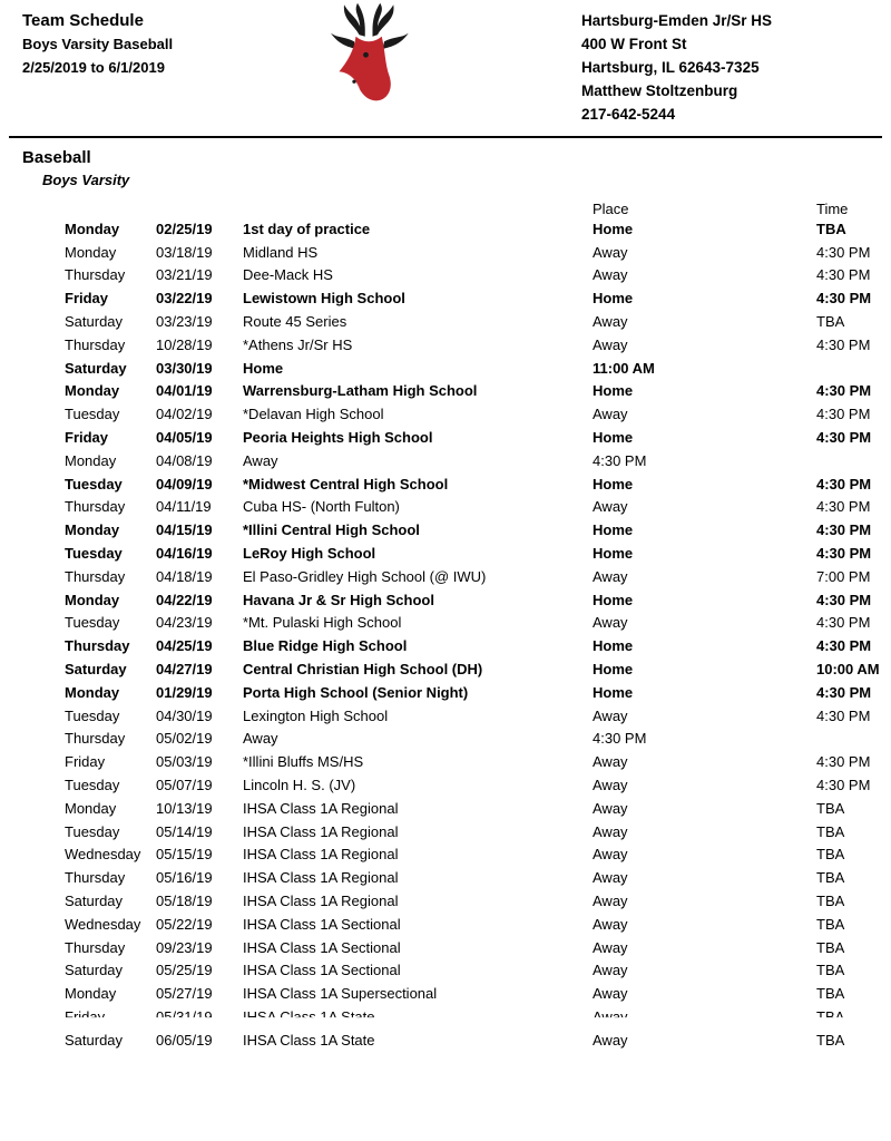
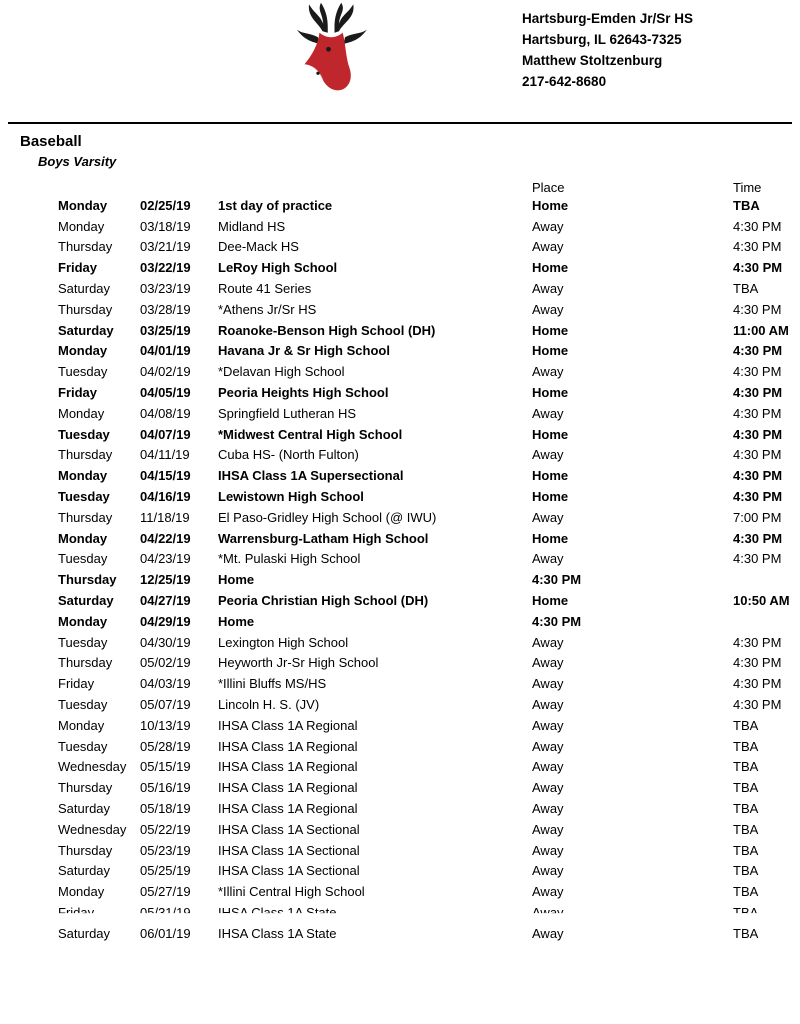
- Team Schedule
- Boys Varsity Baseball
- 2/25/2019 to 6/1/2019
  Hartsburg-Emden Jr/Sr HS
- 400 W Front St
  Hartsburg, IL 62643-7325
  Matthew Stoltzenburg
- 217-642-5244
+ 217-642-8680
  Baseball
  Boys Varsity
  Place
  Time
  Monday
  02/25/19
  1st day of practice
  Home
  TBA
  Monday
  03/18/19
  Midland HS
  Away
  4:30 PM
  Thursday
  03/21/19
  Dee-Mack HS
  Away
  4:30 PM
  Friday
  03/22/19
- Lewistown High School
+ LeRoy High School
  Home
  4:30 PM
  Saturday
  03/23/19
- Route 45 Series
+ Route 41 Series
  Away
  TBA
  Thursday
- 10/28/19
+ 03/28/19
  *Athens Jr/Sr HS
  Away
  4:30 PM
  Saturday
- 03/30/19
+ 03/25/19
+ Roanoke-Benson High School (DH)
  Home
  11:00 AM
  Monday
  04/01/19
- Warrensburg-Latham High School
+ Havana Jr & Sr High School
  Home
  4:30 PM
  Tuesday
  04/02/19
  *Delavan High School
  Away
  4:30 PM
  Friday
  04/05/19
  Peoria Heights High School
  Home
  4:30 PM
  Monday
  04/08/19
+ Springfield Lutheran HS
  Away
  4:30 PM
  Tuesday
- 04/09/19
+ 04/07/19
  *Midwest Central High School
  Home
  4:30 PM
  Thursday
  04/11/19
  Cuba HS- (North Fulton)
  Away
  4:30 PM
  Monday
  04/15/19
- *Illini Central High School
+ IHSA Class 1A Supersectional
  Home
  4:30 PM
  Tuesday
  04/16/19
- LeRoy High School
+ Lewistown High School
  Home
  4:30 PM
  Thursday
- 04/18/19
+ 11/18/19
  El Paso-Gridley High School (@ IWU)
  Away
  7:00 PM
  Monday
  04/22/19
- Havana Jr & Sr High School
+ Warrensburg-Latham High School
  Home
  4:30 PM
  Tuesday
  04/23/19
  *Mt. Pulaski High School
  Away
  4:30 PM
  Thursday
- 04/25/19
+ 12/25/19
- Blue Ridge High School
  Home
  4:30 PM
  Saturday
  04/27/19
- Central Christian High School (DH)
+ Peoria Christian High School (DH)
  Home
- 10:00 AM
+ 10:50 AM
  Monday
- 01/29/19
+ 04/29/19
- Porta High School (Senior Night)
  Home
  4:30 PM
  Tuesday
  04/30/19
  Lexington High School
  Away
  4:30 PM
  Thursday
  05/02/19
+ Heyworth Jr-Sr High School
  Away
  4:30 PM
  Friday
- 05/03/19
+ 04/03/19
  *Illini Bluffs MS/HS
  Away
  4:30 PM
  Tuesday
  05/07/19
  Lincoln H. S. (JV)
  Away
  4:30 PM
  Monday
  10/13/19
  IHSA Class 1A Regional
  Away
  TBA
  Tuesday
- 05/14/19
+ 05/28/19
  IHSA Class 1A Regional
  Away
  TBA
  Wednesday
  05/15/19
  IHSA Class 1A Regional
  Away
  TBA
  Thursday
  05/16/19
  IHSA Class 1A Regional
  Away
  TBA
  Saturday
  05/18/19
  IHSA Class 1A Regional
  Away
  TBA
  Wednesday
  05/22/19
  IHSA Class 1A Sectional
  Away
  TBA
  Thursday
- 09/23/19
+ 05/23/19
  IHSA Class 1A Sectional
  Away
  TBA
  Saturday
  05/25/19
  IHSA Class 1A Sectional
  Away
  TBA
  Monday
  05/27/19
- IHSA Class 1A Supersectional
+ *Illini Central High School
  Away
  TBA
  Friday
  05/31/19
  IHSA Class 1A State
  Away
  TBA
  Saturday
- 06/05/19
+ 06/01/19
  IHSA Class 1A State
  Away
  TBA
